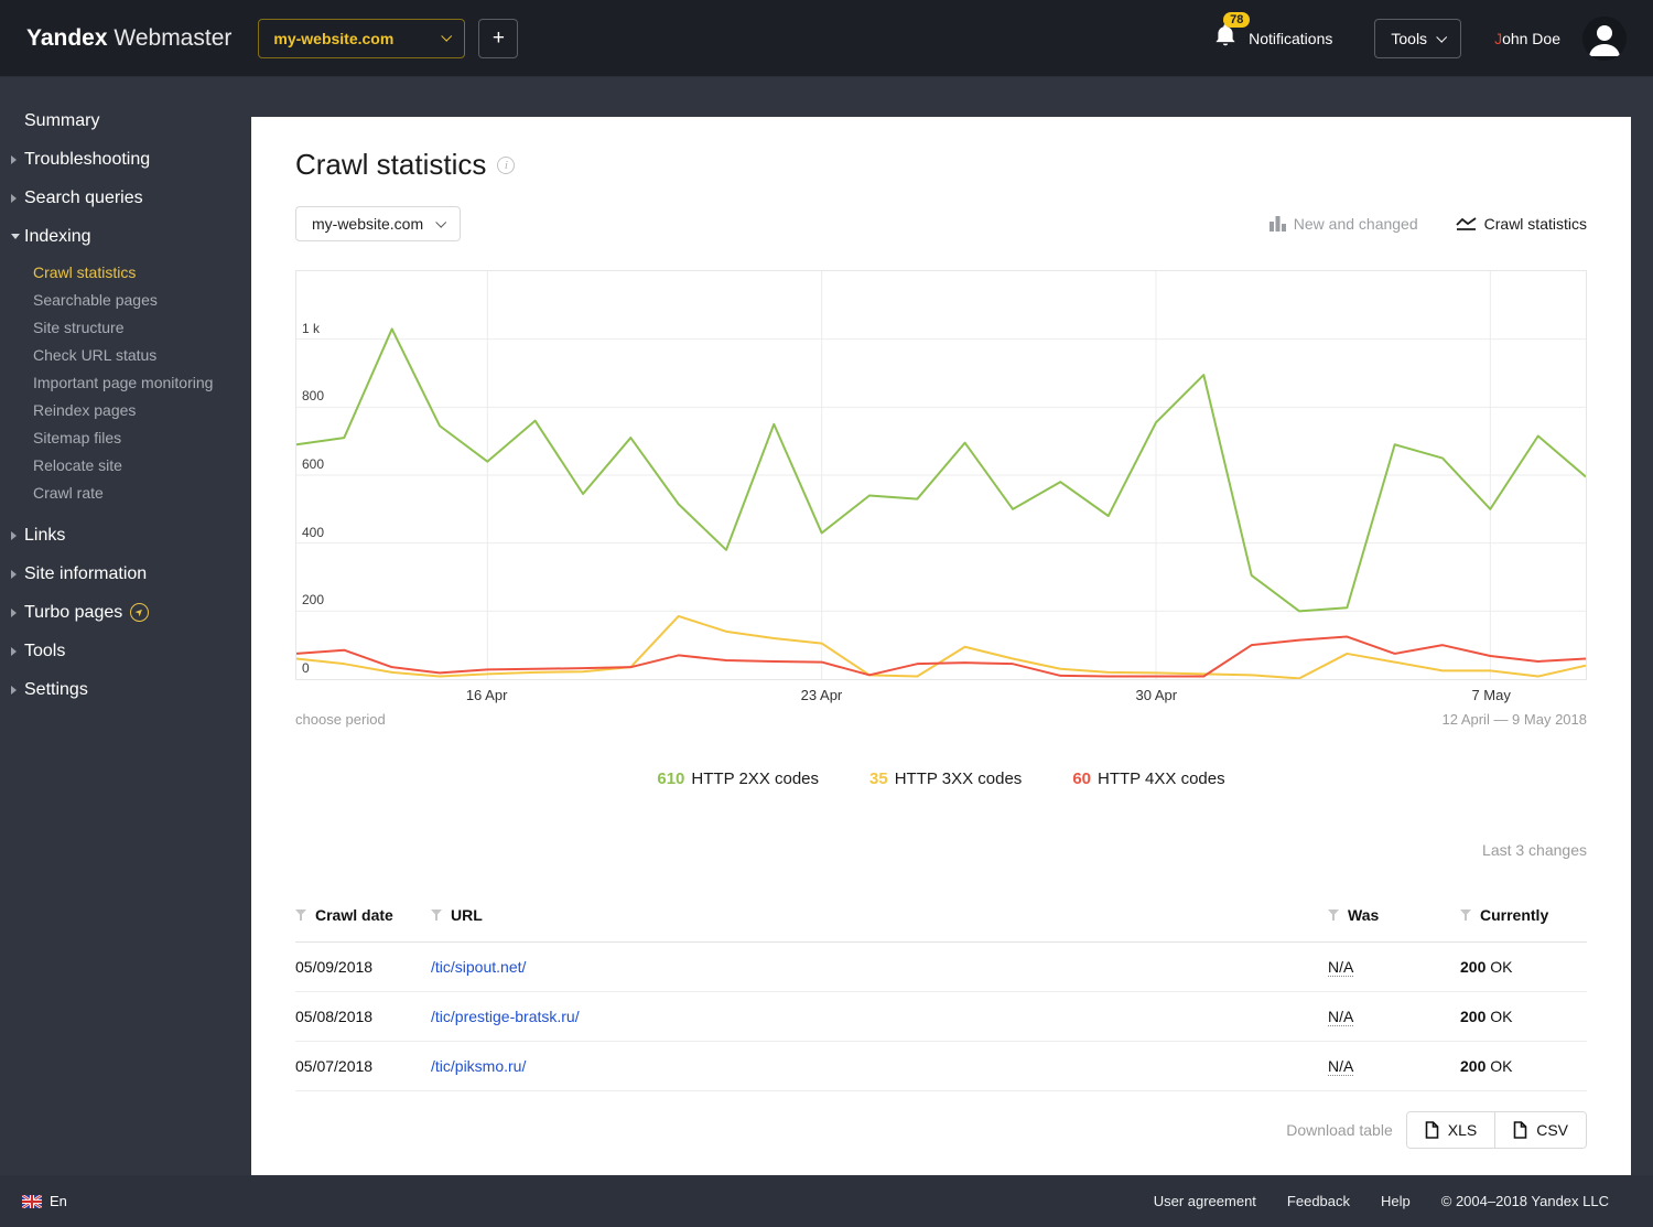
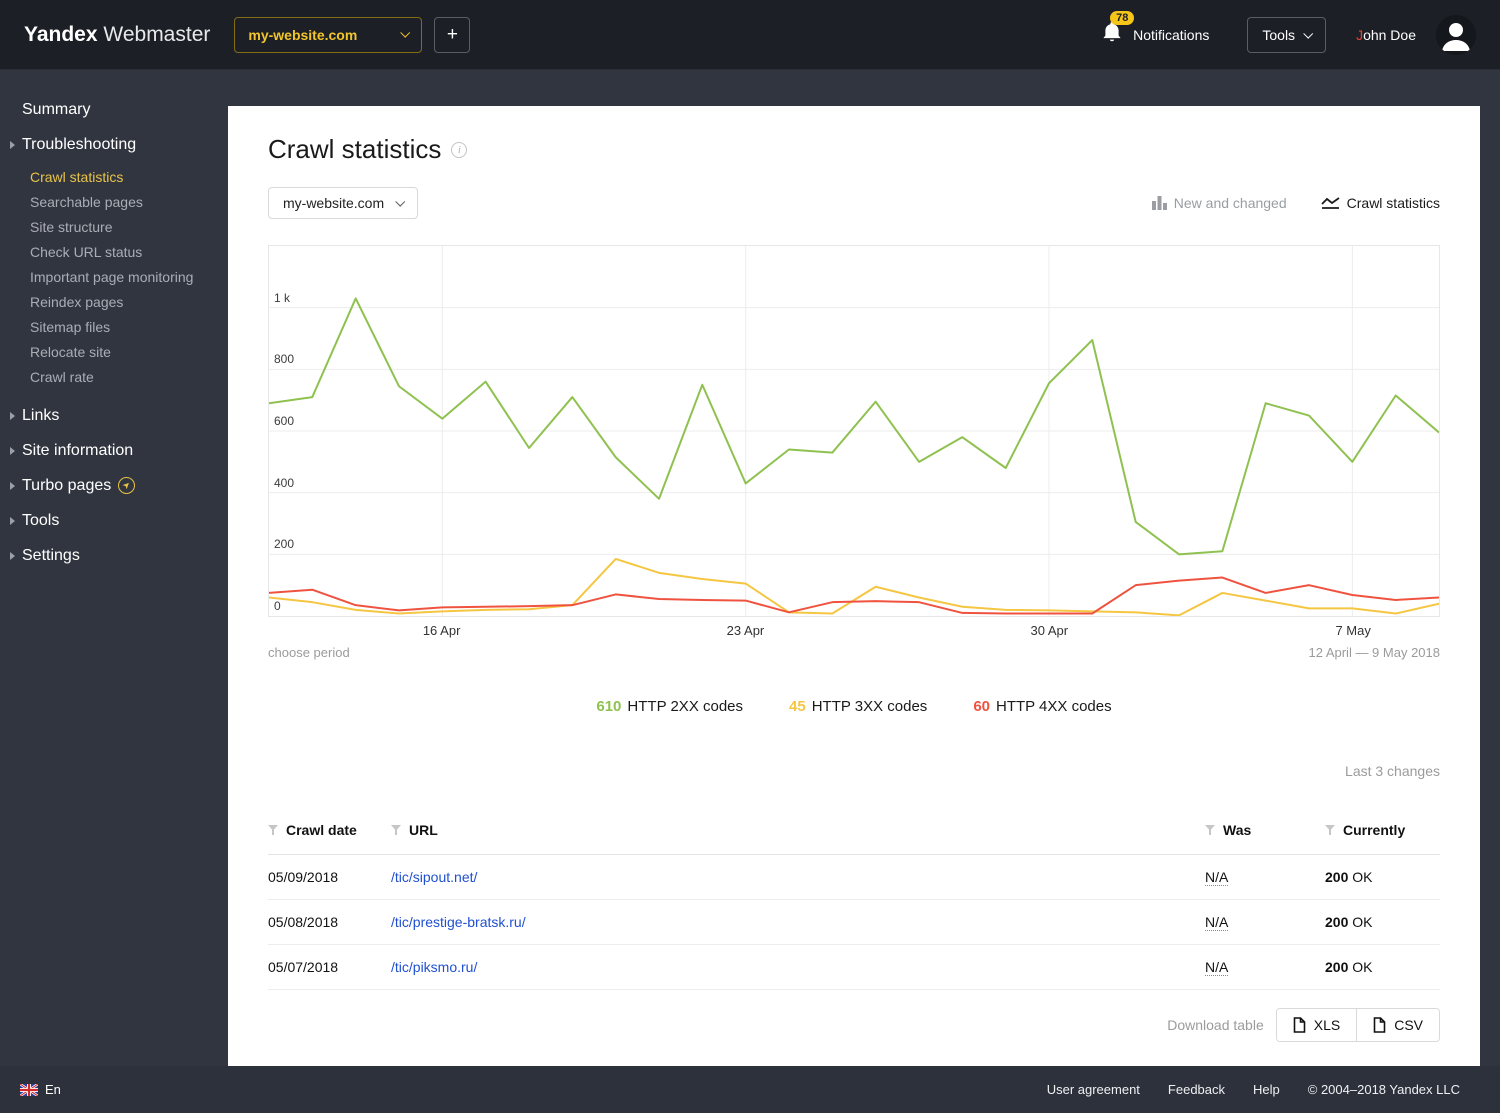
  Yandex Webmaster
  my-website.com
  +
  78
  Notifications
  Tools
  John Doe
  Summary
  Troubleshooting
- Search queries
- Indexing
  Crawl statistics
  Searchable pages
  Site structure
  Check URL status
  Important page monitoring
  Reindex pages
  Sitemap files
  Relocate site
  Crawl rate
  Links
  Site information
  Turbo pages
  Tools
  Settings
  Crawl statistics
  i
  my-website.com
  New and changed
  Crawl statistics
  1 k
  800
  600
  400
  200
  0
  16 Apr
  23 Apr
  30 Apr
  7 May
  choose period
  12 April — 9 May 2018
  610 HTTP 2XX codes
- 35 HTTP 3XX codes
+ 45 HTTP 3XX codes
  60 HTTP 4XX codes
  Last 3 changes
  Crawl date
  URL
  Was
  Currently
  05/09/2018
  /tic/sipout.net/
  N/A
  200 OK
  05/08/2018
  /tic/prestige-bratsk.ru/
  N/A
  200 OK
  05/07/2018
  /tic/piksmo.ru/
  N/A
  200 OK
  Download table
  XLS
  CSV
  En
  User agreement
  Feedback
  Help
  © 2004–2018 Yandex LLC
